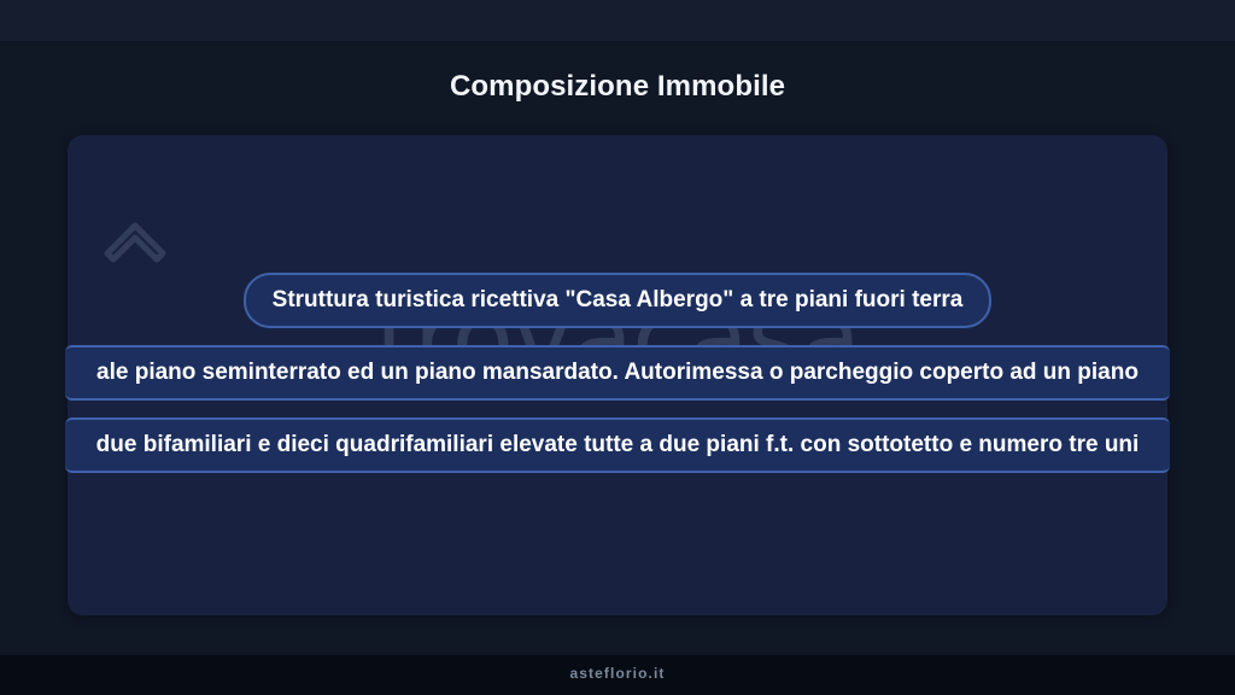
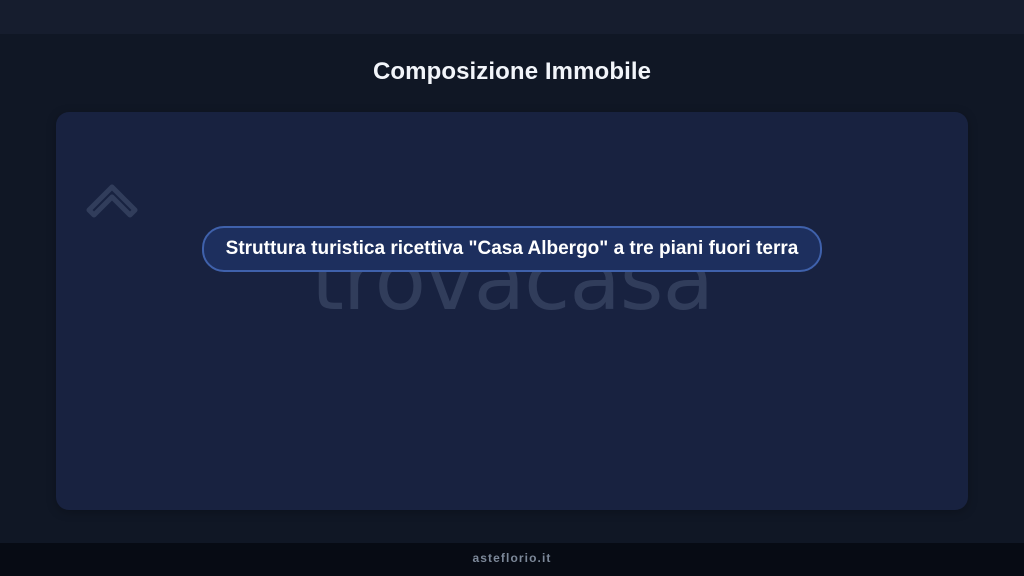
  Composizione Immobile
  trovacasa
  Struttura turistica ricettiva "Casa Albergo" a tre piani fuori terra
- ale piano seminterrato ed un piano mansardato. Autorimessa o parcheggio coperto ad un piano
- due bifamiliari e dieci quadrifamiliari elevate tutte a due piani f.t. con sottotetto e numero tre uni
  asteflorio.it
